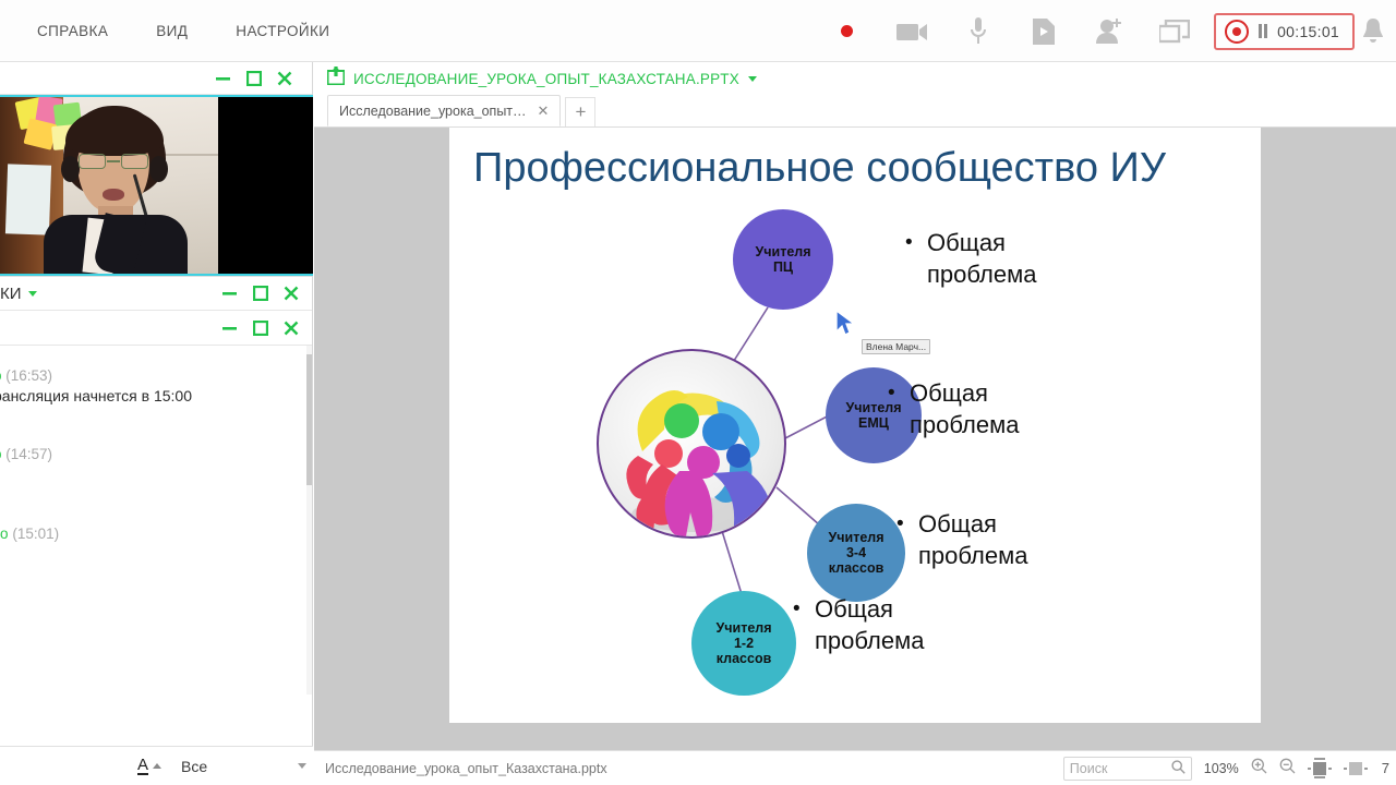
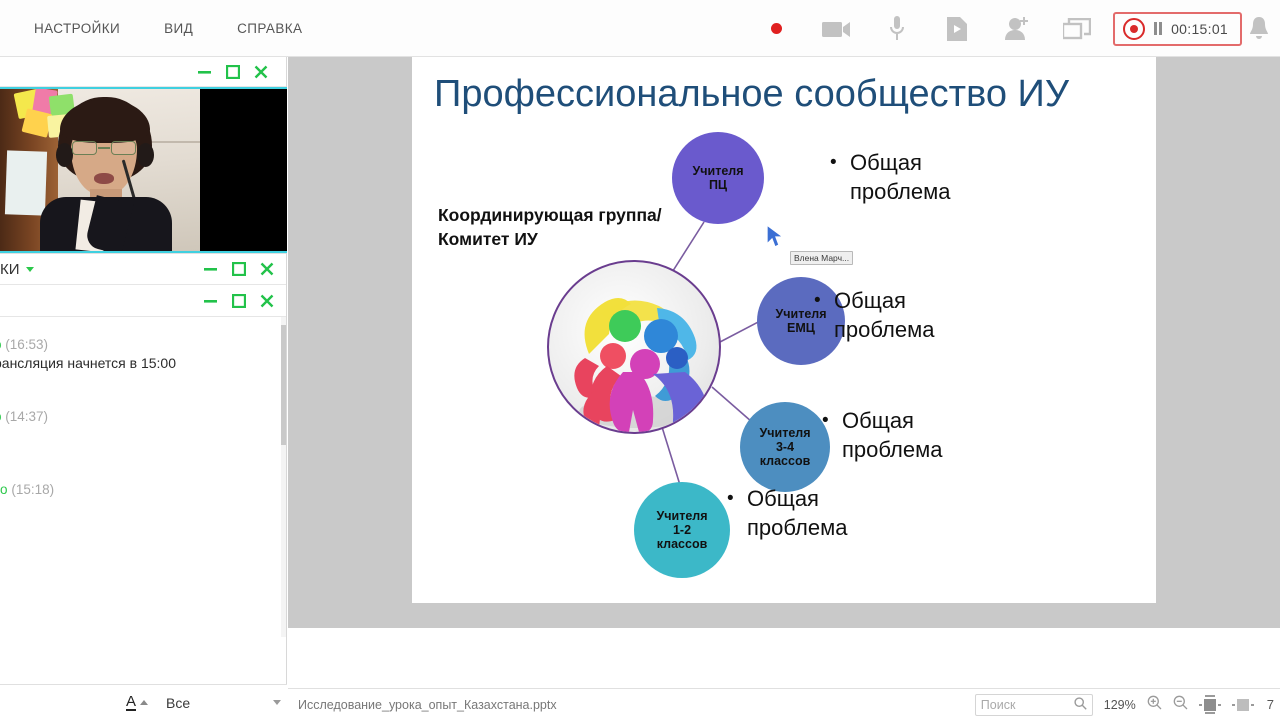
- СПРАВКА
+ НАСТРОЙКИ
  ВИД
- НАСТРОЙКИ
+ СПРАВКА
  00:15:01
  КИ
  (16:53)
  ансляция начнется в 15:00
- (14:57)
+ (14:37)
- о (15:01)
+ о (15:18)
  A
  Все
- ИССЛЕДОВАНИЕ_УРОКА_ОПЫТ_КАЗАХСТАНА.PPTX
- Исследование_урока_опыт…
- ✕
- +
  Профессиональное сообщество ИУ
+ Координирующая группа/
+ Комитет ИУ
  Учителя
  ПЦ
  Учителя
  ЕМЦ
  Учителя
  3-4
  классов
  Учителя
  1-2
  классов
  •
  Общая
  проблема
  •
  Общая
  проблема
  •
  Общая
  проблема
  •
  Общая
  проблема
  Влена Марч...
  Исследование_урока_опыт_Казахстана.pptx
  Поиск
- 103%
+ 129%
  7
